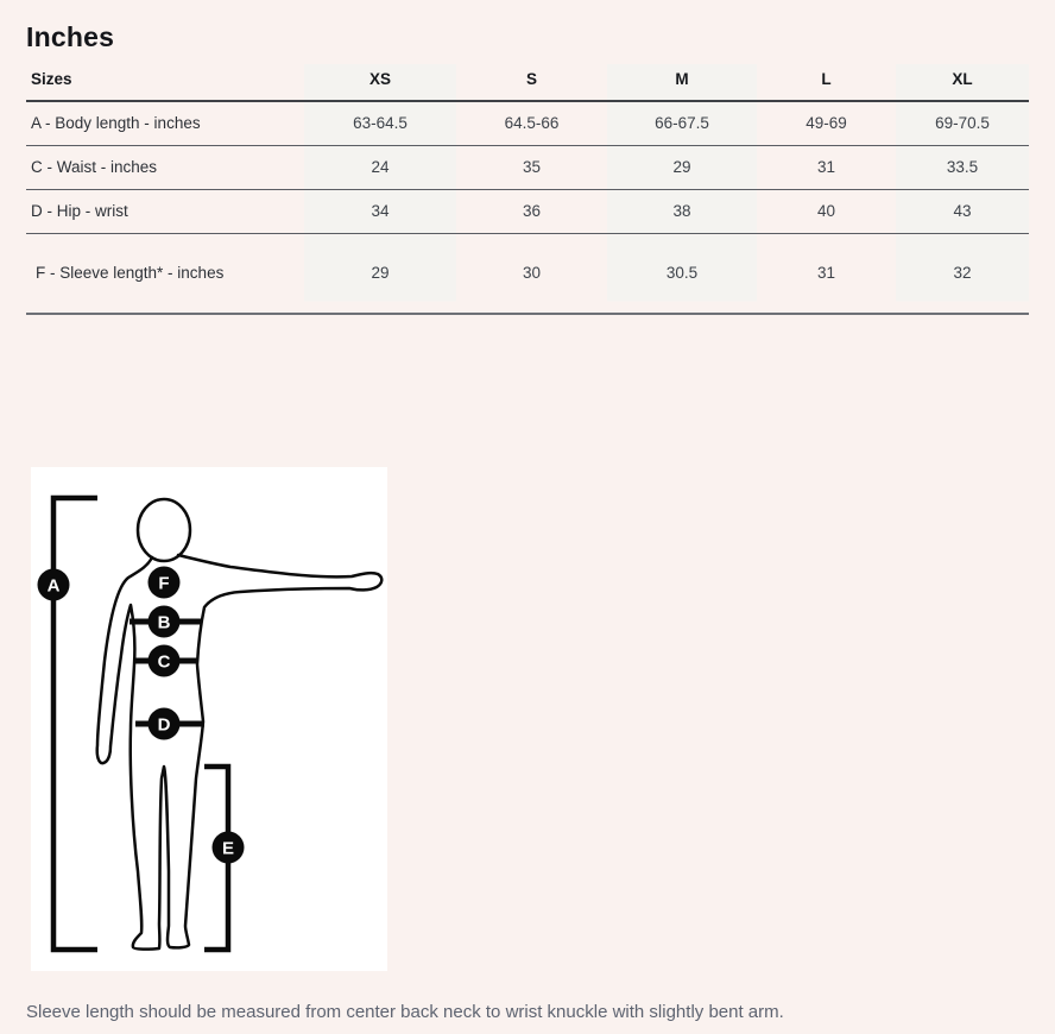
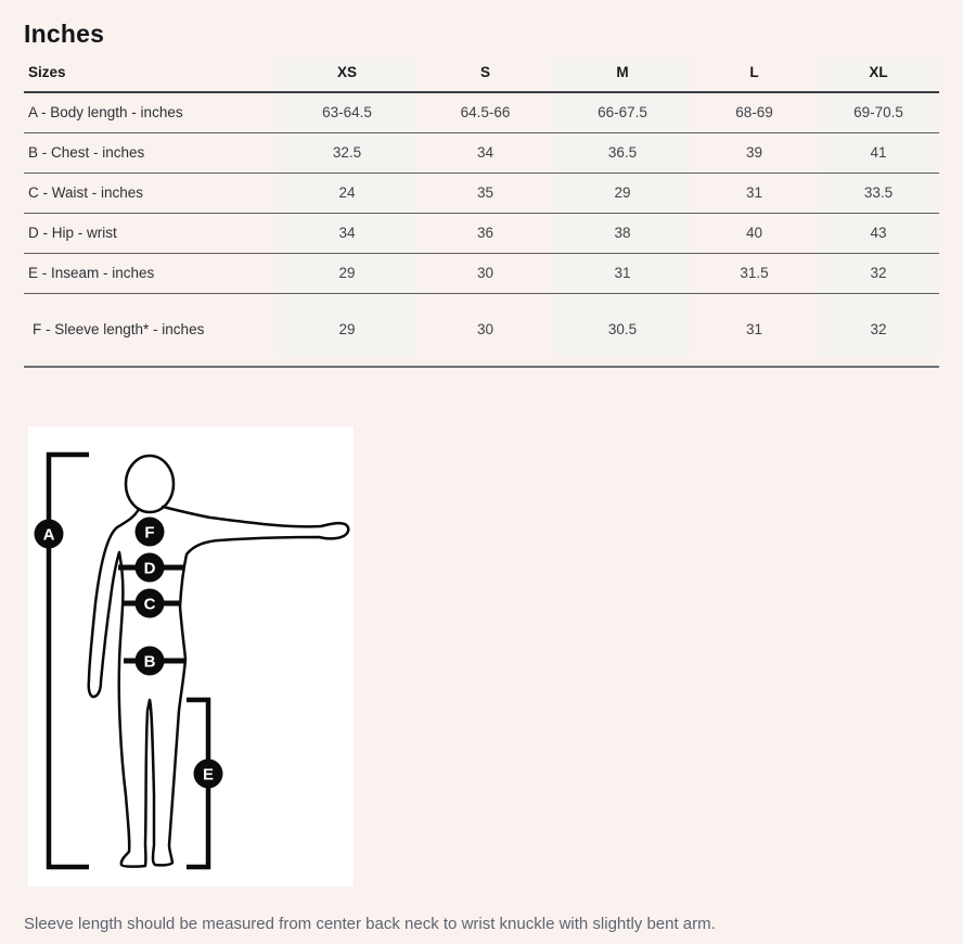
  Inches
  Sizes	XS	S	M	L	XL
- A - Body length - inches	63-64.5	64.5-66	66-67.5	49-69	69-70.5
+ A - Body length - inches	63-64.5	64.5-66	66-67.5	68-69	69-70.5
+ B - Chest - inches	32.5	34	36.5	39	41
  C - Waist - inches	24	35	29	31	33.5
  D - Hip - wrist	34	36	38	40	43
+ E - Inseam - inches	29	30	31	31.5	32
  F - Sleeve length* - inches	29	30	30.5	31	32
  A
  F
- B
+ D
  C
- D
+ B
  E
  Sleeve length should be measured from center back neck to wrist knuckle with slightly bent arm.
